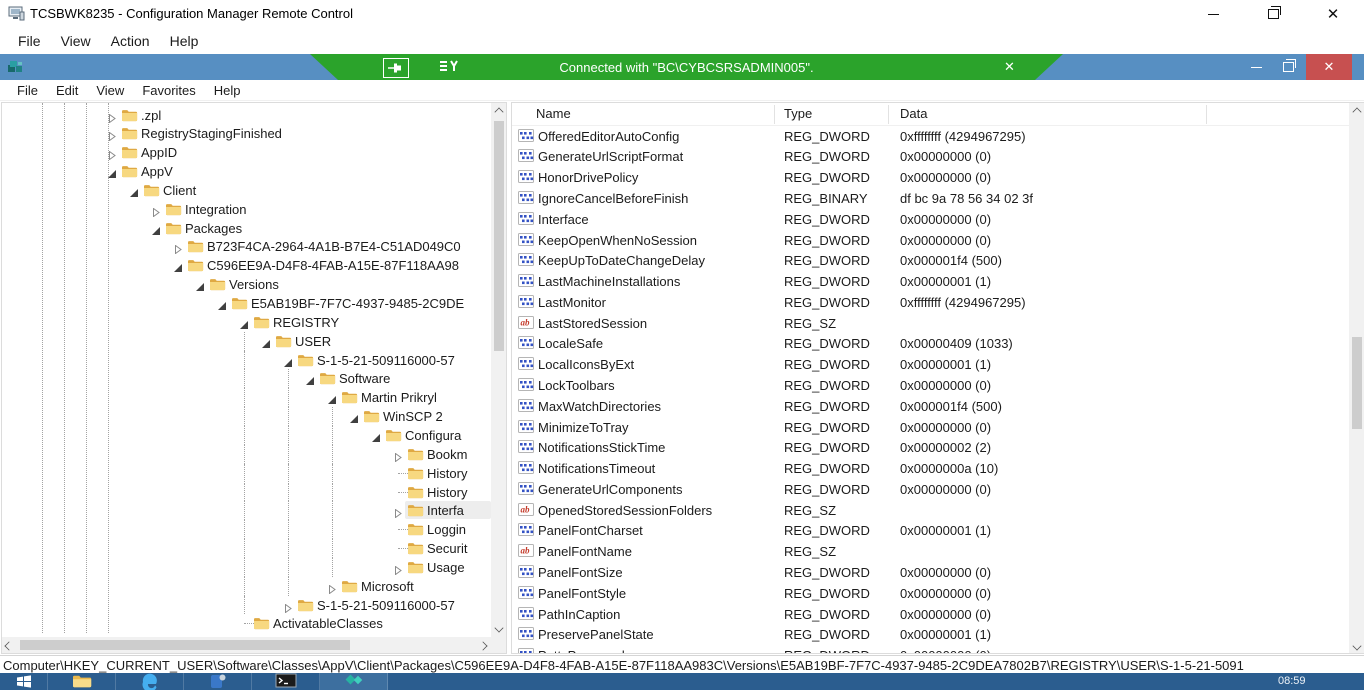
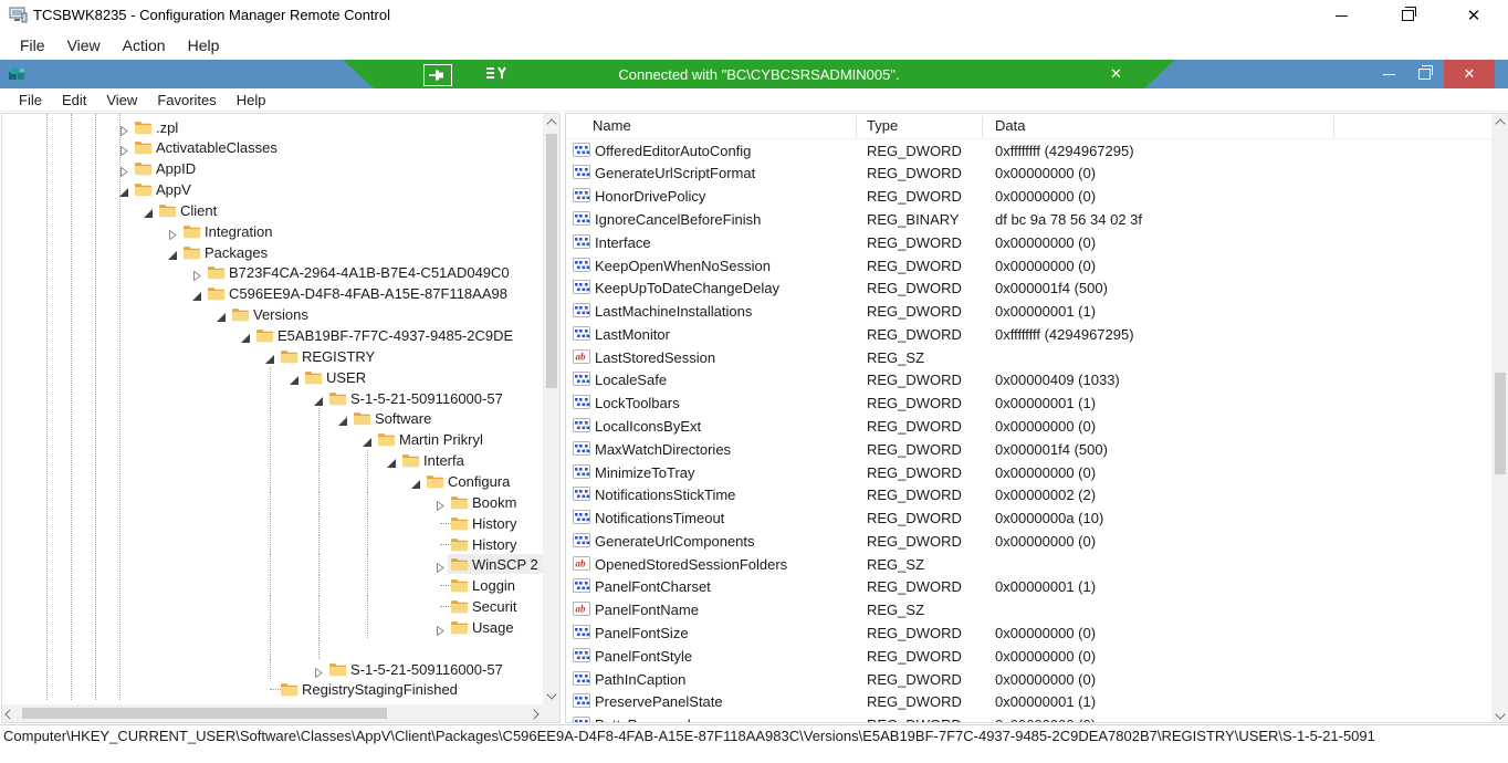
  TCSBWK8235 - Configuration Manager Remote Control
  ✕
  File
  View
  Action
  Help
  ✕
  Connected with "BC\CYBCSRSADMIN005".
  ✕
  File
  Edit
  View
  Favorites
  Help
  .zpl
- RegistryStagingFinished
+ ActivatableClasses
  AppID
  AppV
  Client
  Integration
  Packages
  B723F4CA-2964-4A1B-B7E4-C51AD049C0
  C596EE9A-D4F8-4FAB-A15E-87F118AA98
  Versions
  E5AB19BF-7F7C-4937-9485-2C9DE
  REGISTRY
  USER
  S-1-5-21-509116000-57
  Software
  Martin Prikryl
- WinSCP 2
+ Interfa
  Configura
  Bookm
  History
  History
- Interfa
+ WinSCP 2
  Loggin
  Securit
  Usage
- Microsoft
  S-1-5-21-509116000-57
- ActivatableClasses
+ RegistryStagingFinished
  Name
  Type
  Data
  OfferedEditorAutoConfig
  REG_DWORD
  0xffffffff (4294967295)
  GenerateUrlScriptFormat
  REG_DWORD
  0x00000000 (0)
  HonorDrivePolicy
  REG_DWORD
  0x00000000 (0)
  IgnoreCancelBeforeFinish
  REG_BINARY
  df bc 9a 78 56 34 02 3f
  Interface
  REG_DWORD
  0x00000000 (0)
  KeepOpenWhenNoSession
  REG_DWORD
  0x00000000 (0)
  KeepUpToDateChangeDelay
  REG_DWORD
  0x000001f4 (500)
  LastMachineInstallations
  REG_DWORD
  0x00000001 (1)
  LastMonitor
  REG_DWORD
  0xffffffff (4294967295)
  ab
  LastStoredSession
  REG_SZ
  LocaleSafe
  REG_DWORD
  0x00000409 (1033)
- LocalIconsByExt
+ LockToolbars
  REG_DWORD
  0x00000001 (1)
- LockToolbars
+ LocalIconsByExt
  REG_DWORD
  0x00000000 (0)
  MaxWatchDirectories
  REG_DWORD
  0x000001f4 (500)
  MinimizeToTray
  REG_DWORD
  0x00000000 (0)
  NotificationsStickTime
  REG_DWORD
  0x00000002 (2)
  NotificationsTimeout
  REG_DWORD
  0x0000000a (10)
  GenerateUrlComponents
  REG_DWORD
  0x00000000 (0)
  ab
  OpenedStoredSessionFolders
  REG_SZ
  PanelFontCharset
  REG_DWORD
  0x00000001 (1)
  ab
  PanelFontName
  REG_SZ
  PanelFontSize
  REG_DWORD
  0x00000000 (0)
  PanelFontStyle
  REG_DWORD
  0x00000000 (0)
  PathInCaption
  REG_DWORD
  0x00000000 (0)
  PreservePanelState
  REG_DWORD
  0x00000001 (1)
  Computer\HKEY_CURRENT_USER\Software\Classes\AppV\Client\Packages\C596EE9A-D4F8-4FAB-A15E-87F118AA983C\Versions\E5AB19BF-7F7C-4937-9485-2C9DEA7802B7\REGISTRY\USER\S-1-5-21-5091
- 08:59
